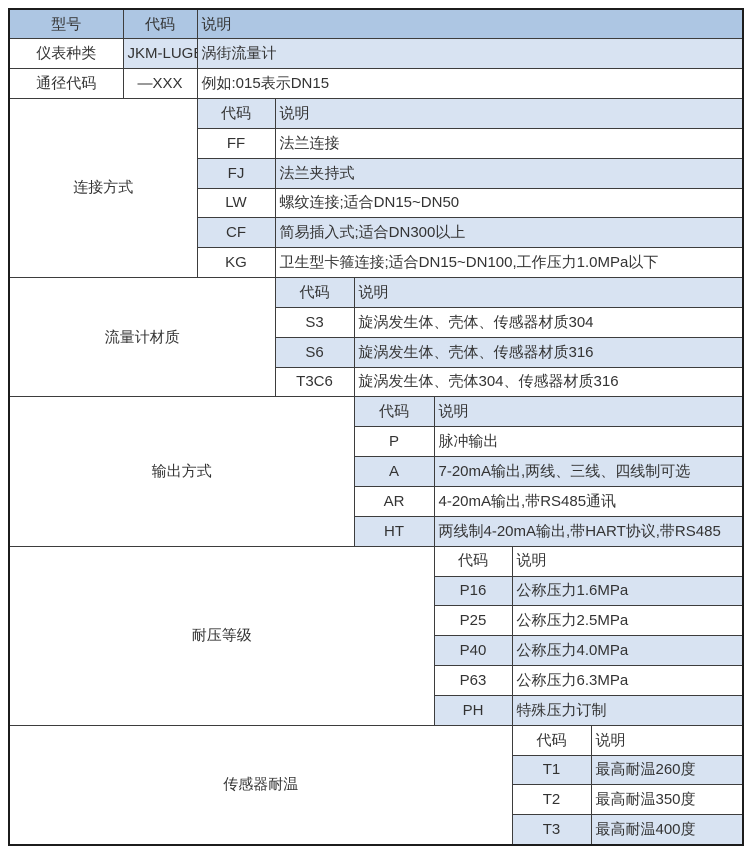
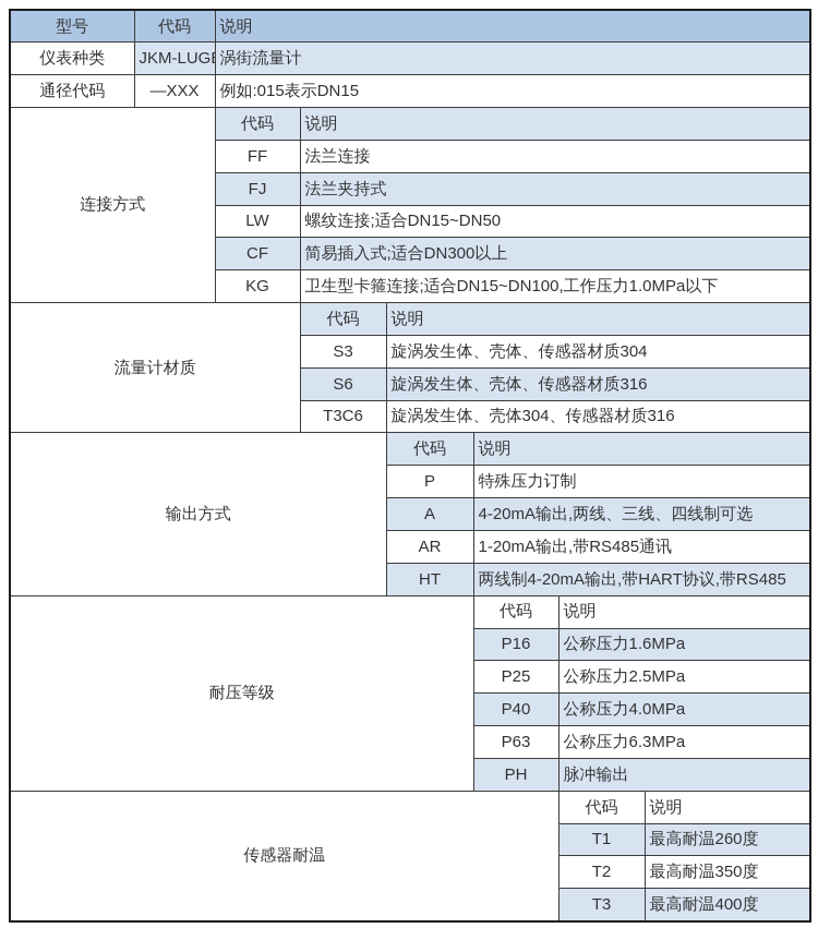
  型号	代码	说明
  仪表种类	JKM-LUG	涡街流量计
  通径代码	—XXX	例如:015表示DN15
  连接方式	代码	说明
  FF	法兰连接
  FJ	法兰夹持式
  LW	螺纹连接;适合DN15~DN50
  CF	简易插入式;适合DN300以上
  KG	卫生型卡箍连接;适合DN15~DN100,工作压力1.0MPa以下
  流量计材质	代码	说明
  S3	旋涡发生体、壳体、传感器材质304
  S6	旋涡发生体、壳体、传感器材质316
  T3C6	旋涡发生体、壳体304、传感器材质316
  输出方式	代码	说明
- P	脉冲输出
+ P	特殊压力订制
- A	7-20mA输出,两线、三线、四线制可选
+ A	4-20mA输出,两线、三线、四线制可选
- AR	4-20mA输出,带RS485通讯
+ AR	1-20mA输出,带RS485通讯
  HT	两线制4-20mA输出,带HART协议,带RS485
  耐压等级	代码	说明
  P16	公称压力1.6MPa
  P25	公称压力2.5MPa
  P40	公称压力4.0MPa
  P63	公称压力6.3MPa
- PH	特殊压力订制
+ PH	脉冲输出
  传感器耐温	代码	说明
  T1	最高耐温260度
  T2	最高耐温350度
  T3	最高耐温400度
